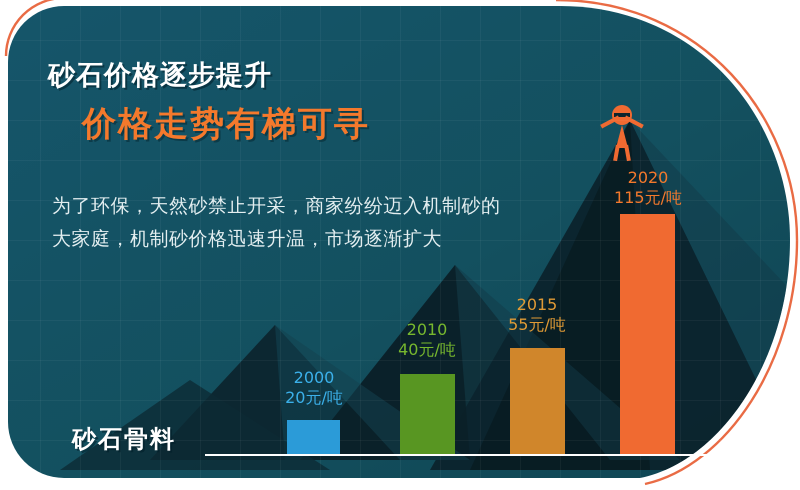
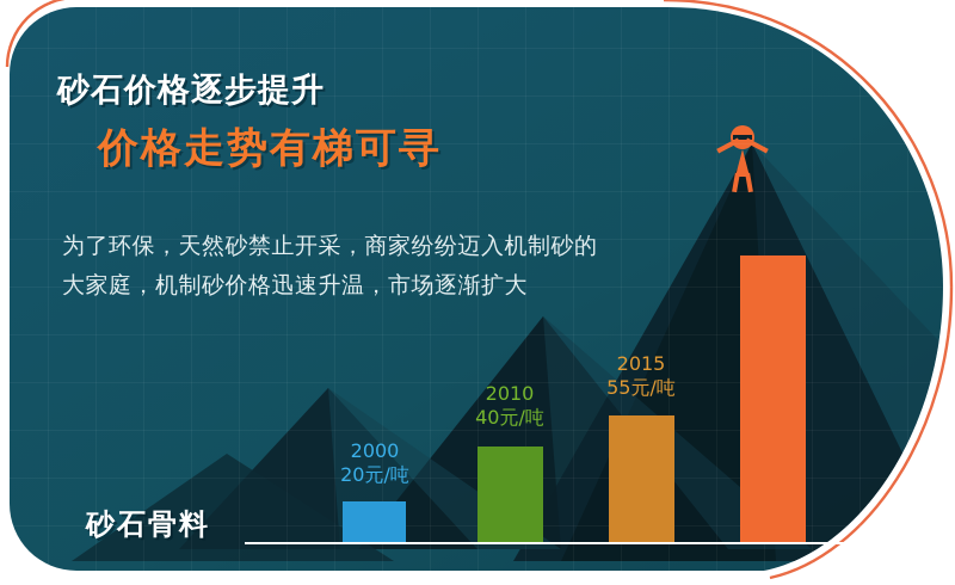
  砂石价格逐步提升
  价格走势有梯可寻
  为了环保，天然砂禁止开采，商家纷纷迈入机制砂的大家庭，机制砂价格迅速升温，市场逐渐扩大
  砂石骨料
  2000
  20元/吨
  2010
  40元/吨
  2015
  55元/吨
- 2020
- 115元/吨
